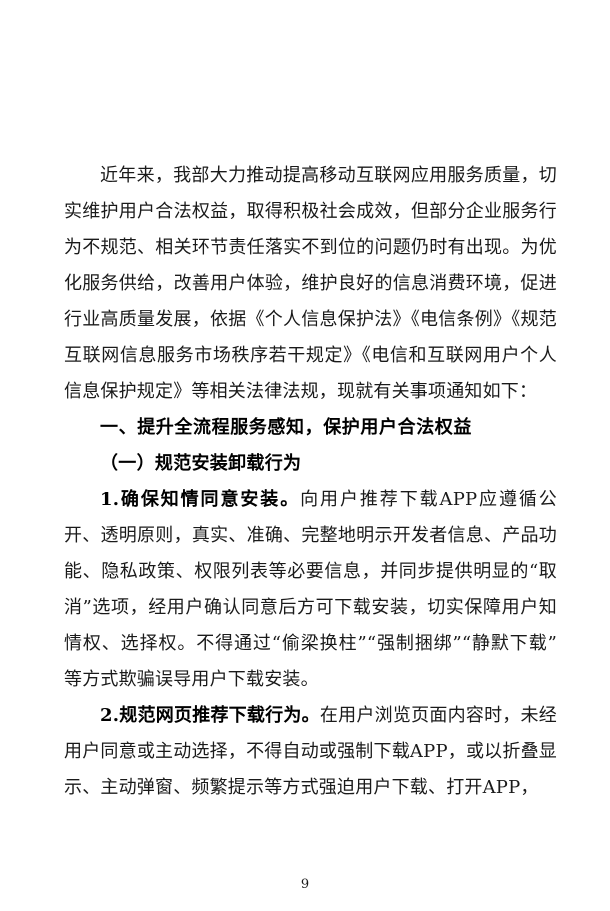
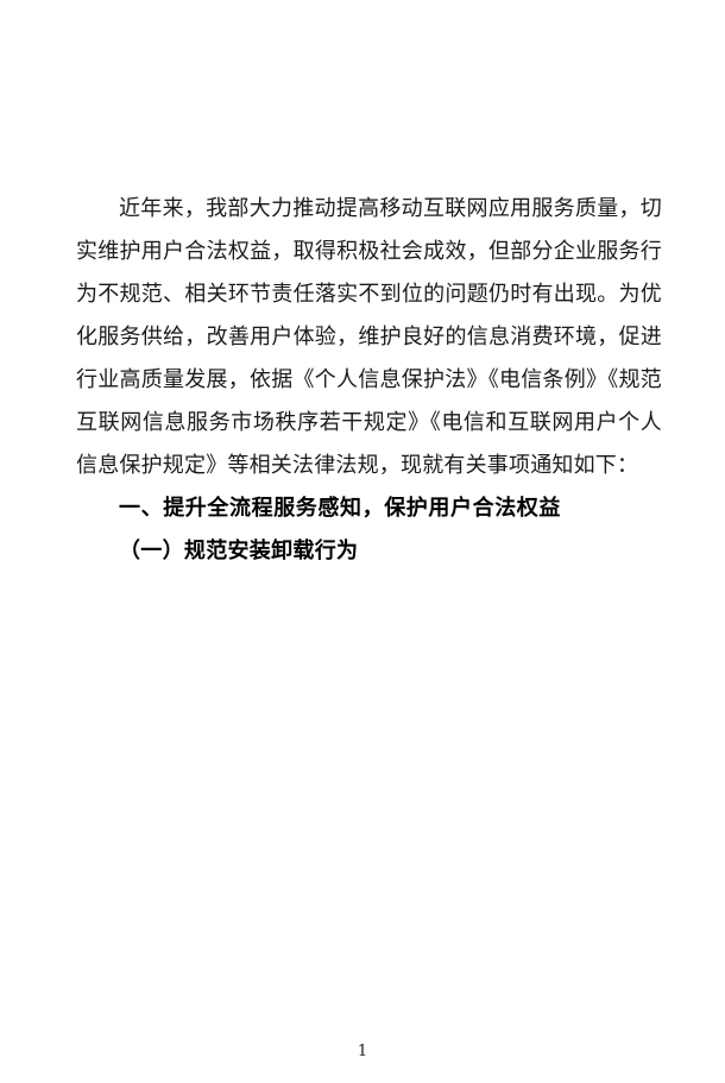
  近年来，我部大力推动提高移动互联网应用服务质量，切实维护用户合法权益，取得积极社会成效，但部分企业服务行为不规范、相关环节责任落实不到位的问题仍时有出现。为优化服务供给，改善用户体验，维护良好的信息消费环境，促进行业高质量发展，依据《个人信息保护法》《电信条例》《规范互联网信息服务市场秩序若干规定》《电信和互联网用户个人信息保护规定》等相关法律法规，现就有关事项通知如下：
  一、提升全流程服务感知，保护用户合法权益
  （一）规范安装卸载行为
- 1.确保知情同意安装。向用户推荐下载APP应遵循公开、透明原则，真实、准确、完整地明示开发者信息、产品功能、隐私政策、权限列表等必要信息，并同步提供明显的“取消”选项，经用户确认同意后方可下载安装，切实保障用户知情权、选择权。不得通过“偷梁换柱”“强制捆绑”“静默下载”等方式欺骗误导用户下载安装。
- 2.规范网页推荐下载行为。在用户浏览页面内容时，未经用户同意或主动选择，不得自动或强制下载APP，或以折叠显示、主动弹窗、频繁提示等方式强迫用户下载、打开APP，
- 9
+ 1
